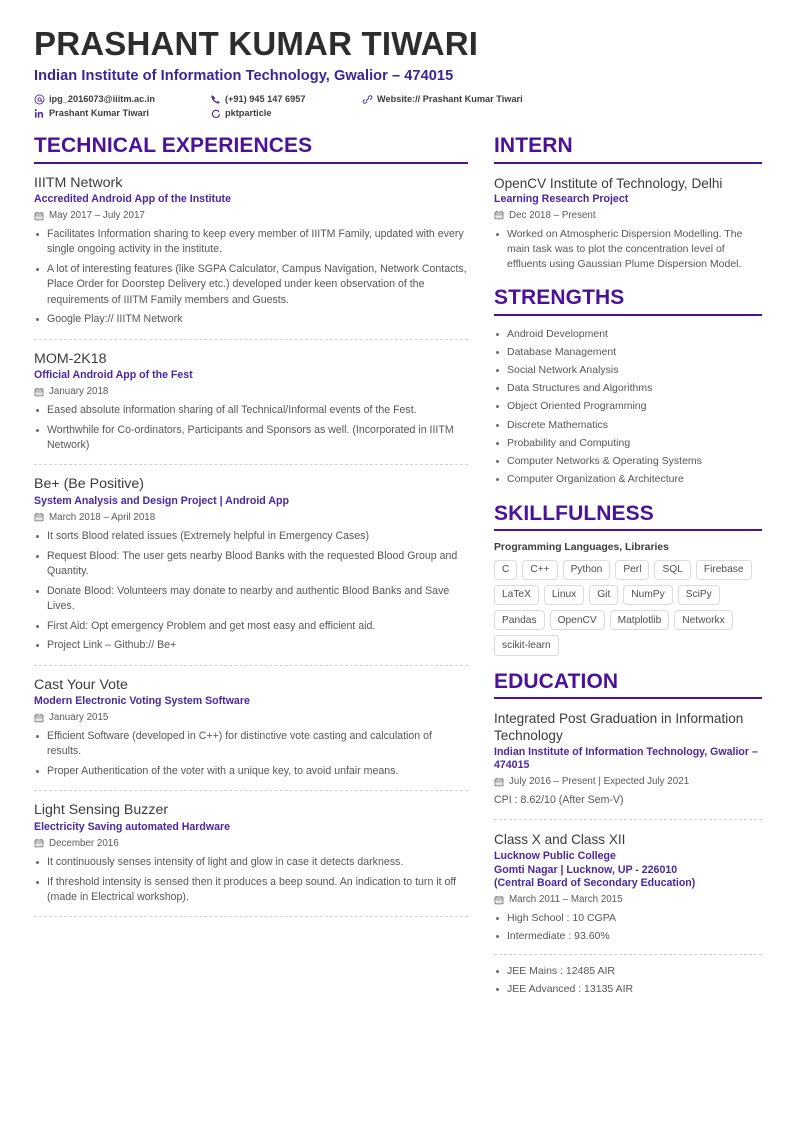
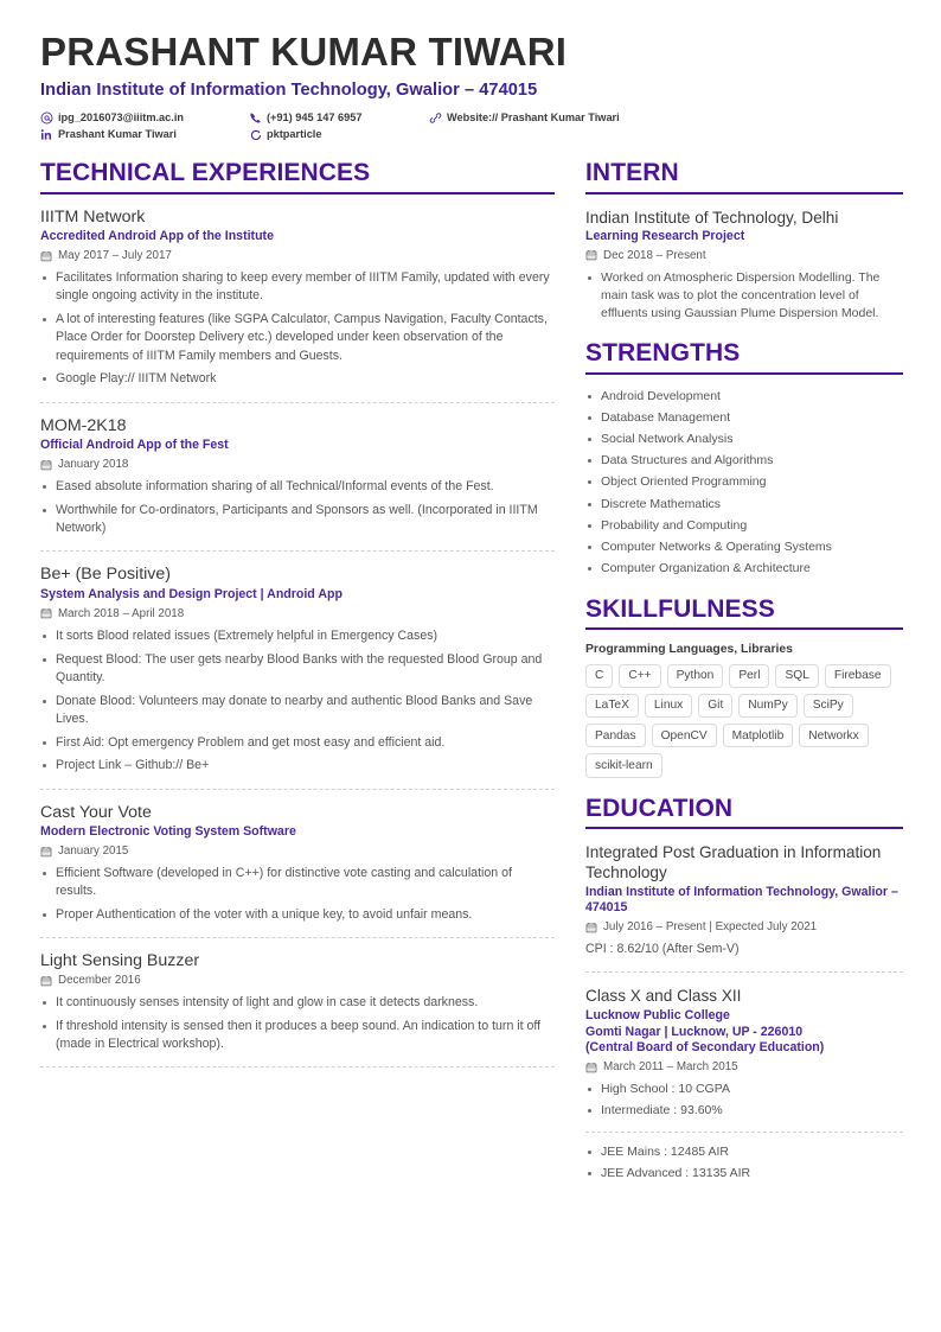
  PRASHANT KUMAR TIWARI
  Indian Institute of Information Technology, Gwalior – 474015
  ipg_2016073@iiitm.ac.in
  (+91) 945 147 6957
  Website:// Prashant Kumar Tiwari
  Prashant Kumar Tiwari
  pktparticle
  TECHNICAL EXPERIENCES
  IIITM Network
  Accredited Android App of the Institute
  May 2017 – July 2017
  Facilitates Information sharing to keep every member of IIITM Family, updated with every single ongoing activity in the institute.
- A lot of interesting features (like SGPA Calculator, Campus Navigation, Network Contacts, Place Order for Doorstep Delivery etc.) developed under keen observation of the requirements of IIITM Family members and Guests.
+ A lot of interesting features (like SGPA Calculator, Campus Navigation, Faculty Contacts, Place Order for Doorstep Delivery etc.) developed under keen observation of the requirements of IIITM Family members and Guests.
  Google Play:// IIITM Network
  MOM-2K18
  Official Android App of the Fest
  January 2018
  Eased absolute information sharing of all Technical/Informal events of the Fest.
  Worthwhile for Co-ordinators, Participants and Sponsors as well. (Incorporated in IIITM Network)
  Be+ (Be Positive)
  System Analysis and Design Project | Android App
  March 2018 – April 2018
  It sorts Blood related issues (Extremely helpful in Emergency Cases)
  Request Blood: The user gets nearby Blood Banks with the requested Blood Group and Quantity.
  Donate Blood: Volunteers may donate to nearby and authentic Blood Banks and Save Lives.
  First Aid: Opt emergency Problem and get most easy and efficient aid.
  Project Link – Github:// Be+
  Cast Your Vote
  Modern Electronic Voting System Software
  January 2015
  Efficient Software (developed in C++) for distinctive vote casting and calculation of results.
  Proper Authentication of the voter with a unique key, to avoid unfair means.
  Light Sensing Buzzer
- Electricity Saving automated Hardware
  December 2016
  It continuously senses intensity of light and glow in case it detects darkness.
  If threshold intensity is sensed then it produces a beep sound. An indication to turn it off (made in Electrical workshop).
  INTERN
- OpenCV Institute of Technology, Delhi
+ Indian Institute of Technology, Delhi
  Learning Research Project
  Dec 2018 – Present
  Worked on Atmospheric Dispersion Modelling. The main task was to plot the concentration level of effluents using Gaussian Plume Dispersion Model.
  STRENGTHS
  Android Development
  Database Management
  Social Network Analysis
  Data Structures and Algorithms
  Object Oriented Programming
  Discrete Mathematics
  Probability and Computing
  Computer Networks & Operating Systems
  Computer Organization & Architecture
  SKILLFULNESS
  Programming Languages, Libraries
  C
  C++
  Python
  Perl
  SQL
  Firebase
  LaTeX
  Linux
  Git
  NumPy
  SciPy
  Pandas
  OpenCV
  Matplotlib
  Networkx
  scikit-learn
  EDUCATION
  Integrated Post Graduation in Information Technology
  Indian Institute of Information Technology, Gwalior – 474015
  July 2016 – Present | Expected July 2021
  CPI : 8.62/10 (After Sem-V)
  Class X and Class XII
  Lucknow Public College
  Gomti Nagar | Lucknow, UP - 226010
  (Central Board of Secondary Education)
  March 2011 – March 2015
  High School : 10 CGPA
  Intermediate : 93.60%
  JEE Mains : 12485 AIR
  JEE Advanced : 13135 AIR
